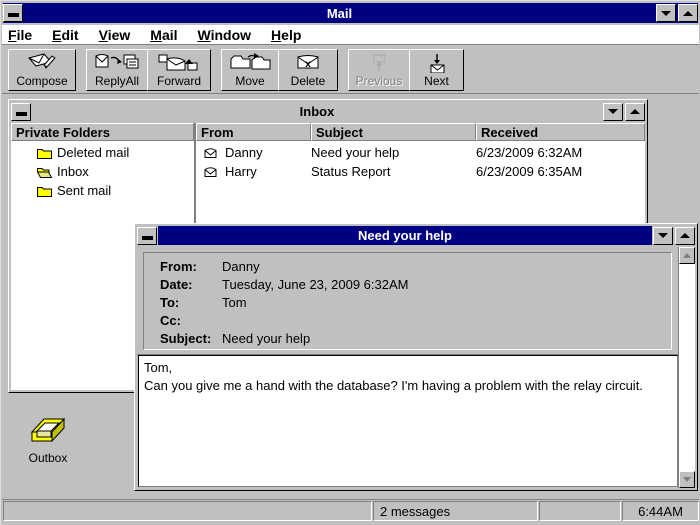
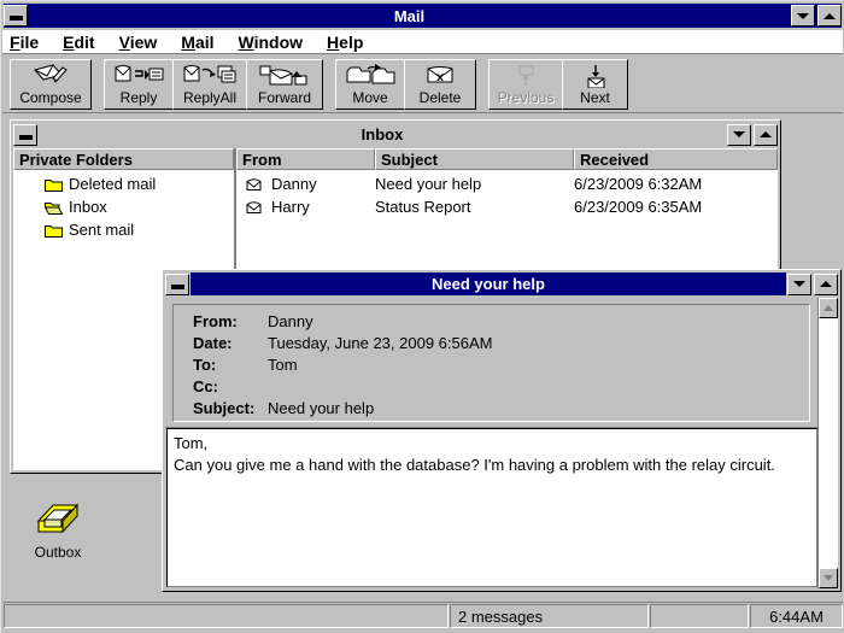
  Mail
  File
  Edit
  View
  Mail
  Window
  Help
  Compose
+ Reply
  ReplyAll
  Forward
  Move
  x
  Delete
  Previous
  Next
  Outbox
  Inbox
  Private Folders
  Deleted mail
  Inbox
  Sent mail
  From
  Subject
  Received
  Danny
  Need your help
  6/23/2009 6:32AM
  Harry
  Status Report
  6/23/2009 6:35AM
  Need your help
  From:
  Danny
  Date:
- Tuesday, June 23, 2009 6:32AM
+ Tuesday, June 23, 2009 6:56AM
  To:
  Tom
  Cc:
  Subject:
  Need your help
  Tom,
  Can you give me a hand with the database? I'm having a problem with the relay circuit.
  2 messages
  6:44AM
